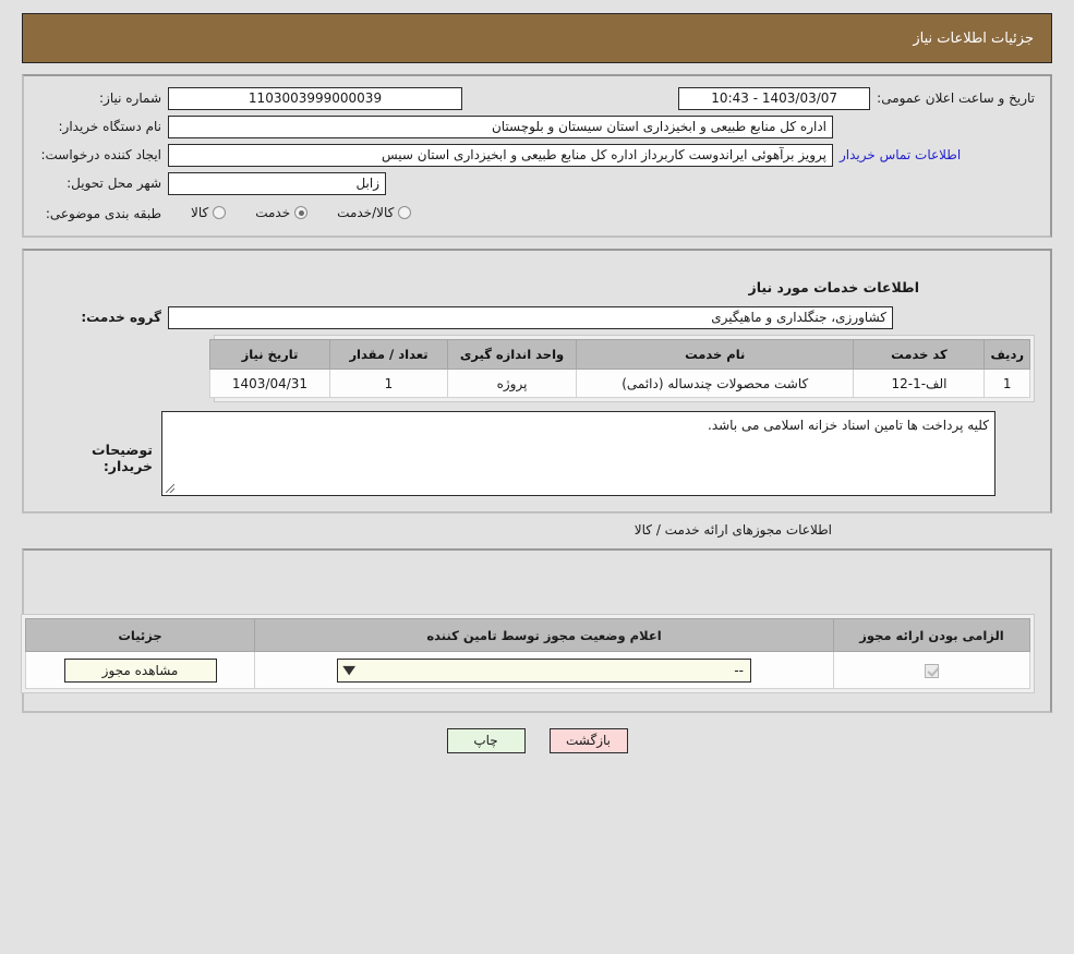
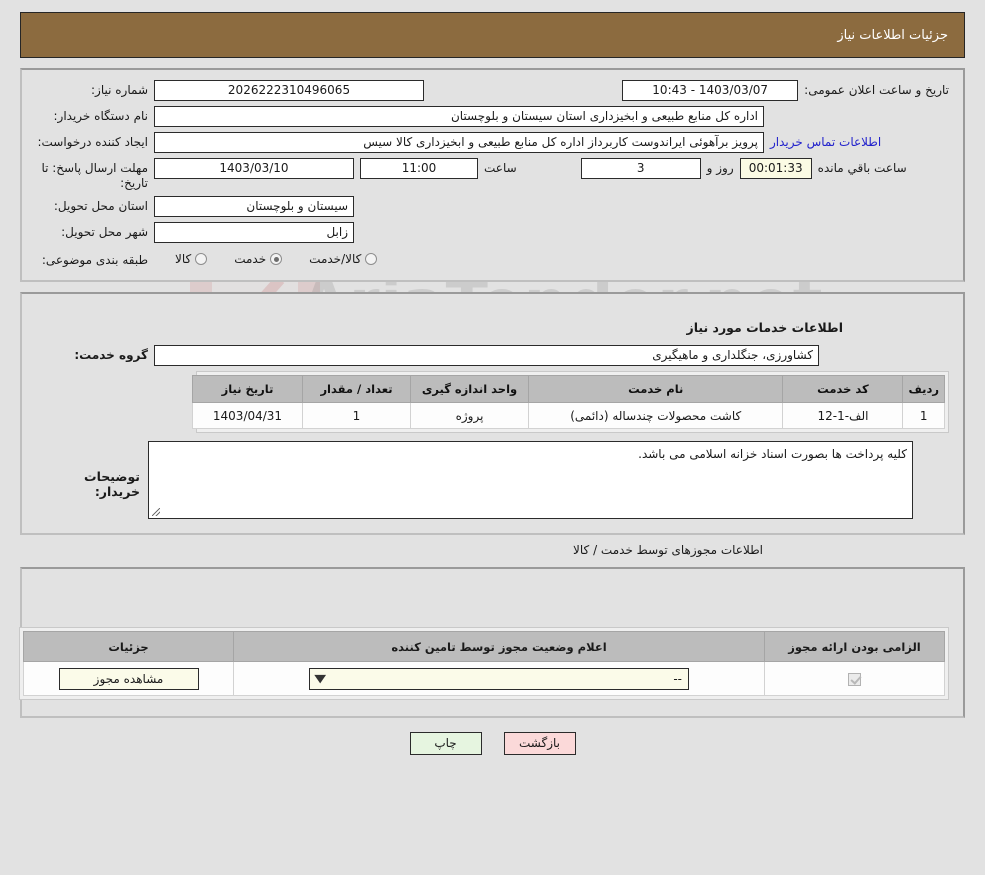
  جزئیات اطلاعات نیاز
  تاریخ و ساعت اعلان عمومی:
  1403/03/07 - 10:43
- 1103003999000039
+ 2026222310496065
  شماره نیاز:
  اداره کل منابع طبیعی و ابخیزداری استان سیستان و بلوچستان
  نام دستگاه خریدار:
  اطلاعات تماس خریدار
- پرویز برآهوئی ایراندوست کاربرداز اداره کل منابع طبیعی و ابخیزداری استان سیس
+ پرویز برآهوئی ایراندوست کاربرداز اداره کل منابع طبیعی و ابخیزداری کالا سیس
  ایجاد کننده درخواست:
+ ساعت باقي مانده
+ 00:01:33
+ روز و
+ 3
+ ساعت
+ 11:00
+ 1403/03/10
+ مهلت ارسال پاسخ: تا تاریخ:
+ سیستان و بلوچستان
+ استان محل تحویل:
  زابل
  شهر محل تحویل:
  کالا/خدمت
  خدمت
  کالا
  طبقه بندی موضوعی:
  اطلاعات خدمات مورد نیاز
  کشاورزی، جنگلداری و ماهیگیری
  گروه خدمت:
  ردیف	کد خدمت	نام خدمت	واحد اندازه گیری	تعداد / مقدار	تاریخ نیاز
  1	الف-1-12	کاشت محصولات چندساله (دائمی)	پروژه	1	1403/04/31
- کلیه پرداخت ها تامین اسناد خزانه اسلامی می باشد.
+ کلیه پرداخت ها بصورت اسناد خزانه اسلامی می باشد.
  توضیحات خریدار:
- اطلاعات مجوزهای ارائه خدمت / کالا
+ اطلاعات مجوزهای توسط خدمت / کالا
  الزامی بودن ارائه مجوز	اعلام وضعیت مجوز توسط تامین کننده	جزئیات
  	-- ▼	مشاهده مجوز
  بازگشت
  چاپ
